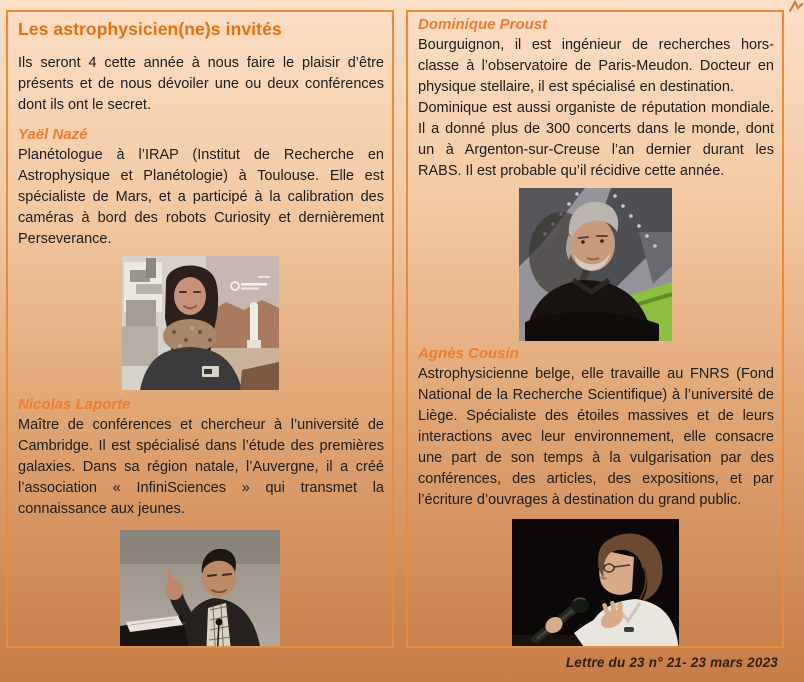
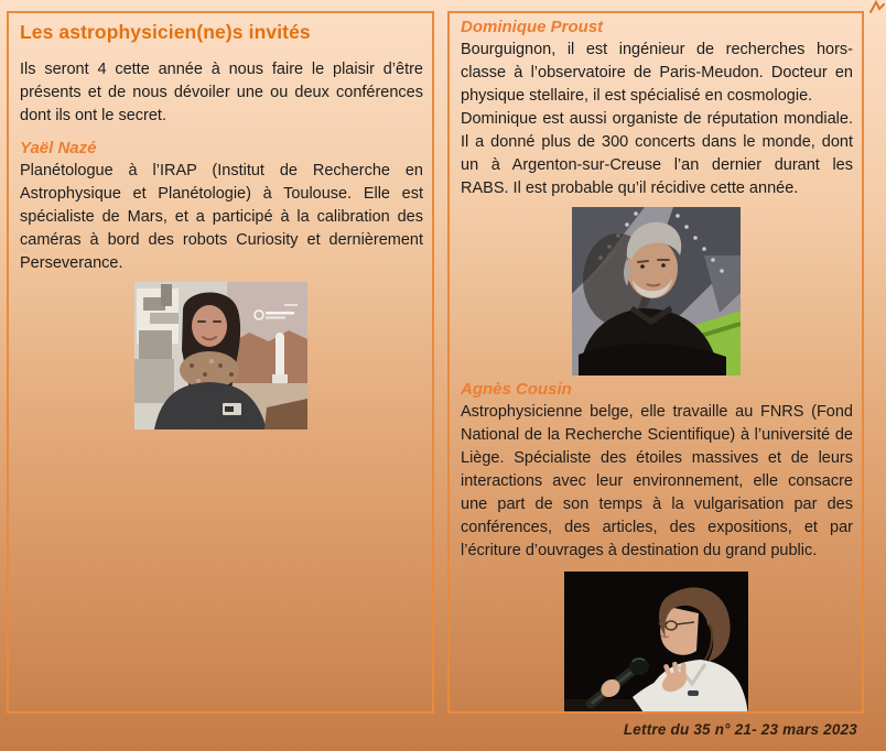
  Les astrophysicien(ne)s invités
  Ils seront 4 cette année à nous faire le plaisir d’être présents et de nous dévoiler une ou deux conférences dont ils ont le secret.
  Yaël Nazé
  Planétologue à l’IRAP (Institut de Recherche en Astrophysique et Planétologie) à Toulouse. Elle est spécialiste de Mars, et a participé à la calibration des caméras à bord des robots Curiosity et dernièrement Perseverance.
- Nicolas Laporte
- Maître de conférences et chercheur à l’université de Cambridge. Il est spécialisé dans l’étude des premières galaxies. Dans sa région natale, l’Auvergne, il a créé l’association « InfiniSciences » qui transmet la connaissance aux jeunes.
  Dominique Proust
- Bourguignon, il est ingénieur de recherches hors-classe à l’observatoire de Paris-Meudon. Docteur en physique stellaire, il est spécialisé en destination.
+ Bourguignon, il est ingénieur de recherches hors-classe à l’observatoire de Paris-Meudon. Docteur en physique stellaire, il est spécialisé en cosmologie.
  Dominique est aussi organiste de réputation mondiale. Il a donné plus de 300 concerts dans le monde, dont un à Argenton-sur-Creuse l’an dernier durant les RABS. Il est probable qu’il récidive cette année.
  Agnès Cousin
  Astrophysicienne belge, elle travaille au FNRS (Fond National de la Recherche Scientifique) à l’université de Liège. Spécialiste des étoiles massives et de leurs interactions avec leur environnement, elle consacre une part de son temps à la vulgarisation par des conférences, des articles, des expositions, et par l’écriture d’ouvrages à destination du grand public.
- Lettre du 23 n° 21- 23 mars 2023
+ Lettre du 35 n° 21- 23 mars 2023
